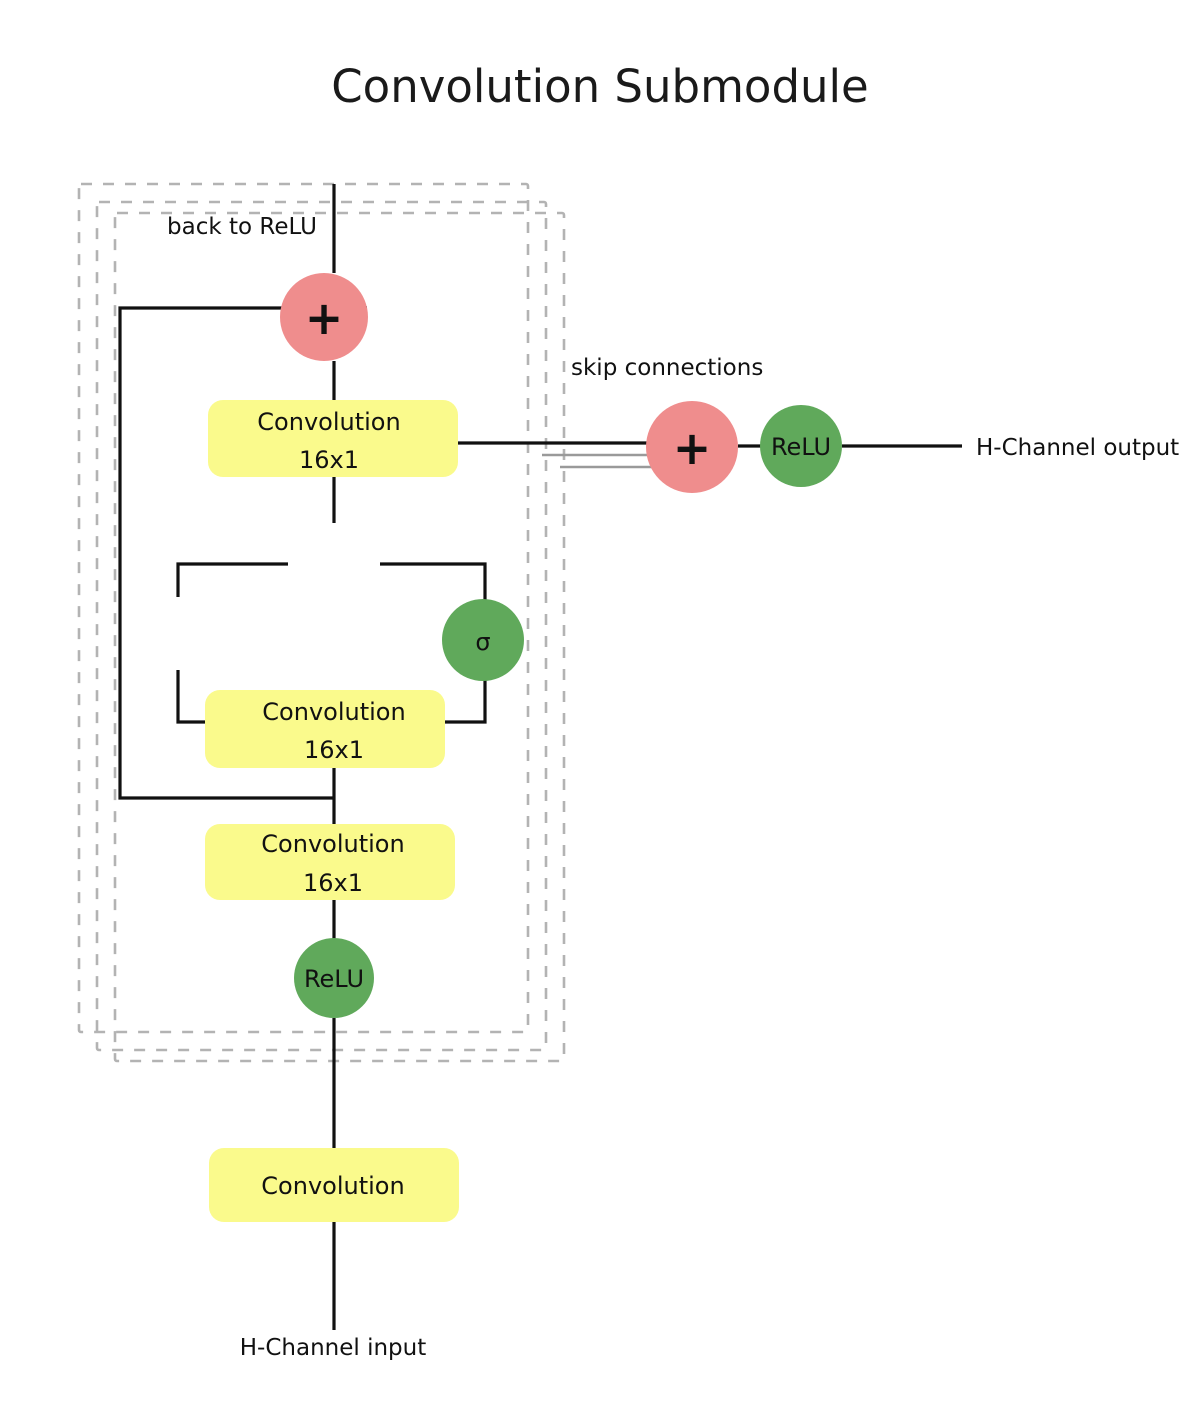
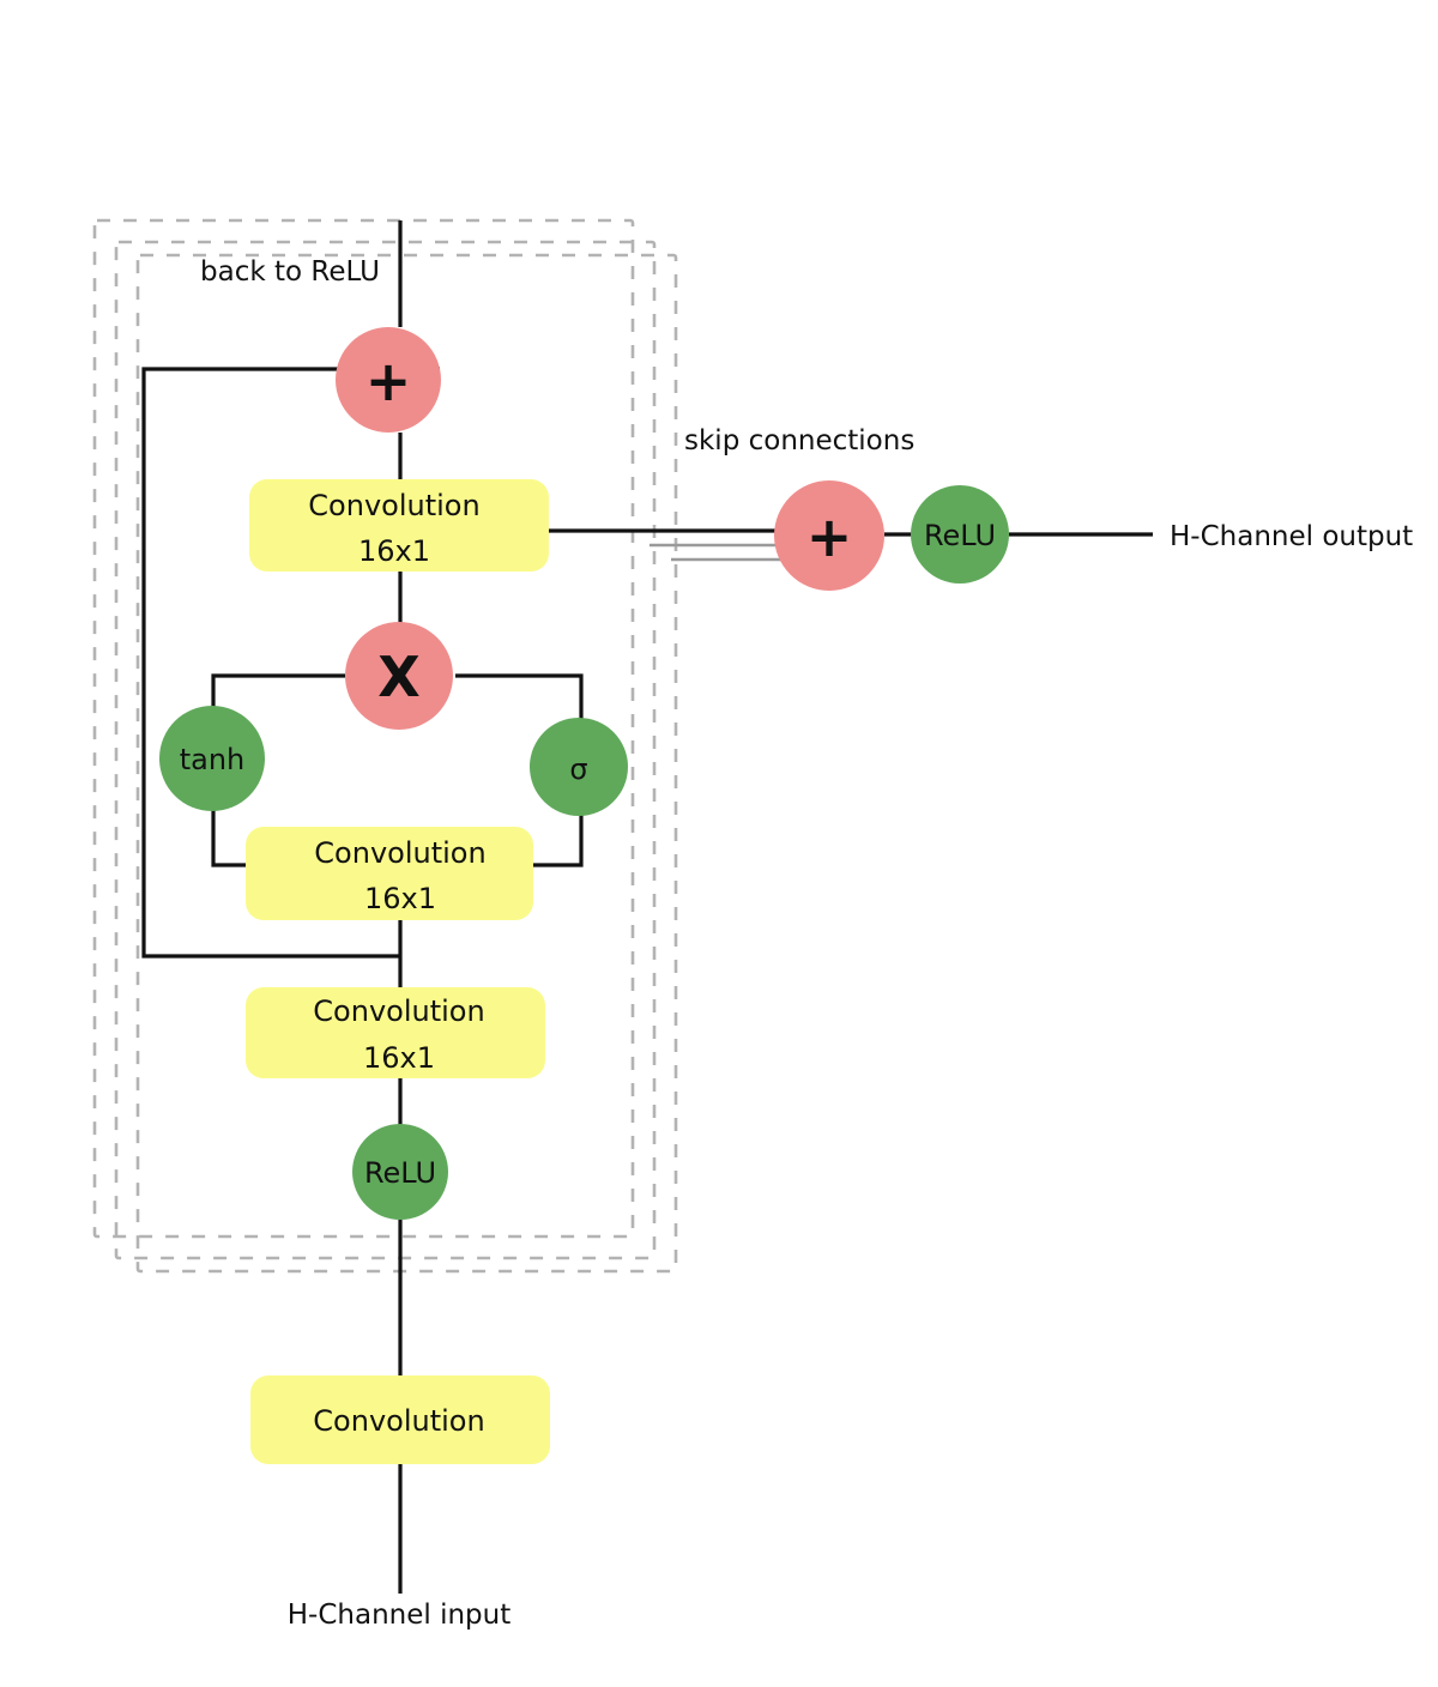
- Convolution Submodule
  +
  Convolution
  16x1
+ X
+ tanh
  σ
  Convolution
  16x1
  Convolution
  16x1
  ReLU
  Convolution
  +
  ReLU
  back to ReLU
  skip connections
  H-Channel output
  H-Channel input
